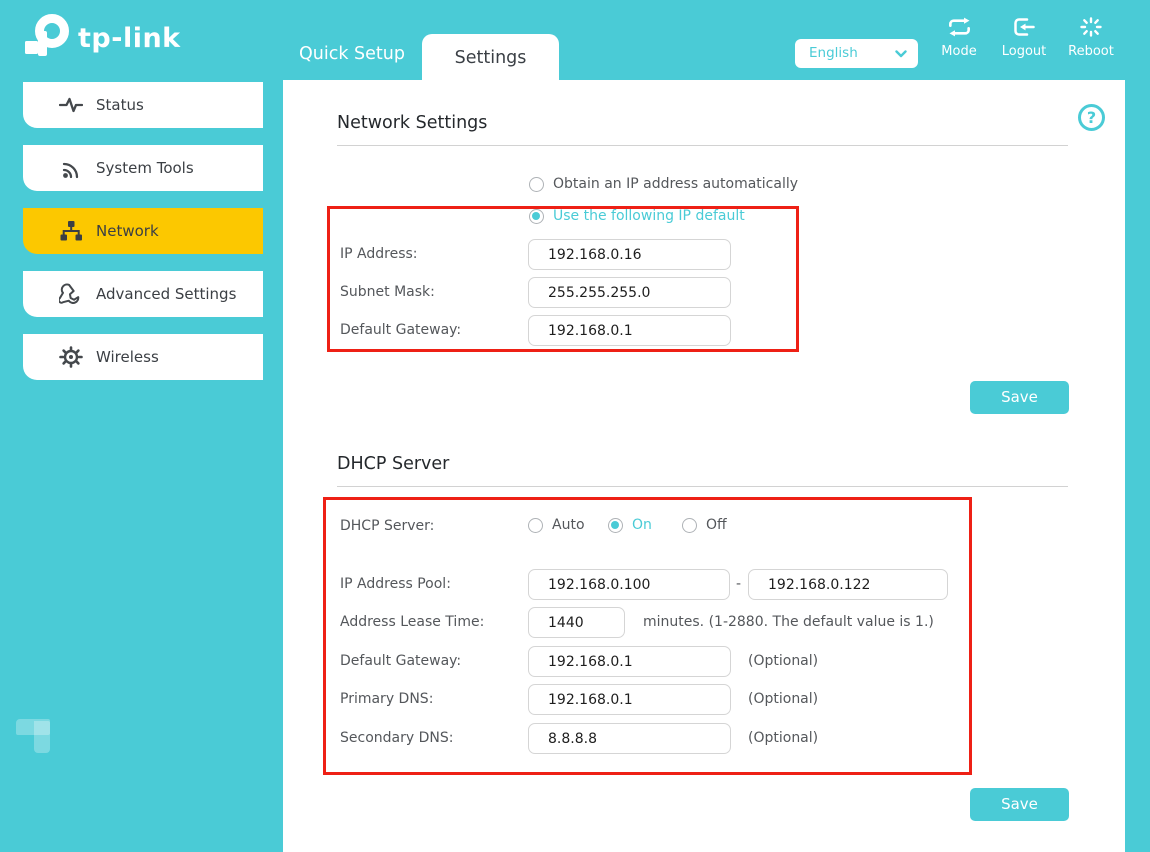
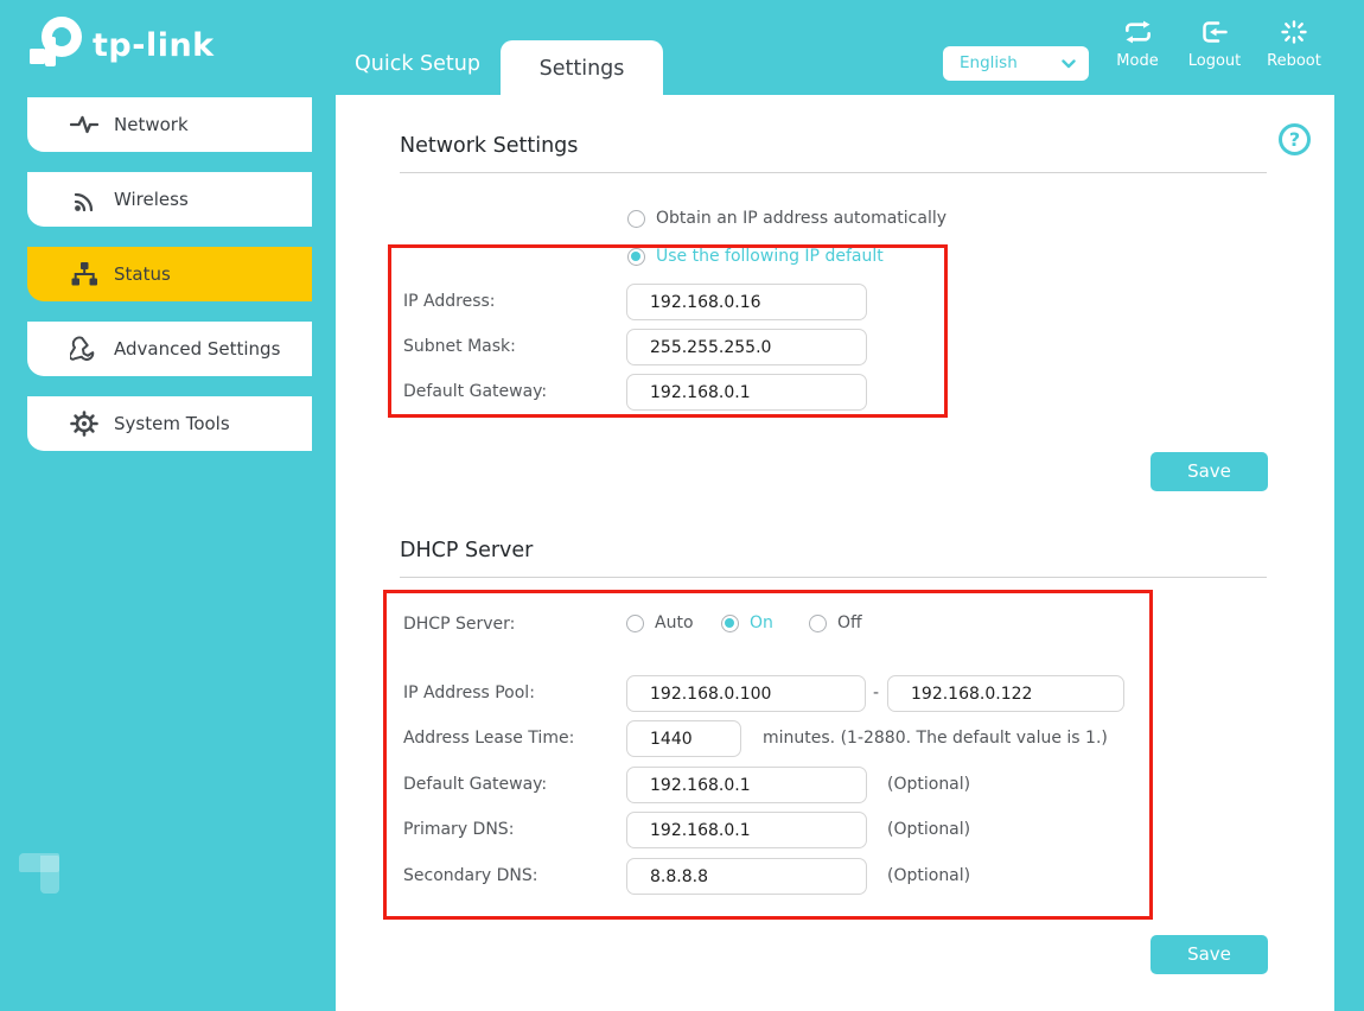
  tp-link
  Quick Setup
  Settings
  English
  Mode
  Logout
  Reboot
- Status
+ Network
- System Tools
+ Wireless
- Network
+ Status
  Advanced Settings
- Wireless
+ System Tools
  Network Settings
  ?
  Obtain an IP address automatically
  Use the following IP default
  IP Address:
  192.168.0.16
  Subnet Mask:
  255.255.255.0
  Default Gateway:
  192.168.0.1
  Save
  DHCP Server
  DHCP Server:
  Auto
  On
  Off
  IP Address Pool:
  192.168.0.100
  -
  192.168.0.122
  Address Lease Time:
  1440
  minutes. (1-2880. The default value is 1.)
  Default Gateway:
  192.168.0.1
  (Optional)
  Primary DNS:
  192.168.0.1
  (Optional)
  Secondary DNS:
  8.8.8.8
  (Optional)
  Save
